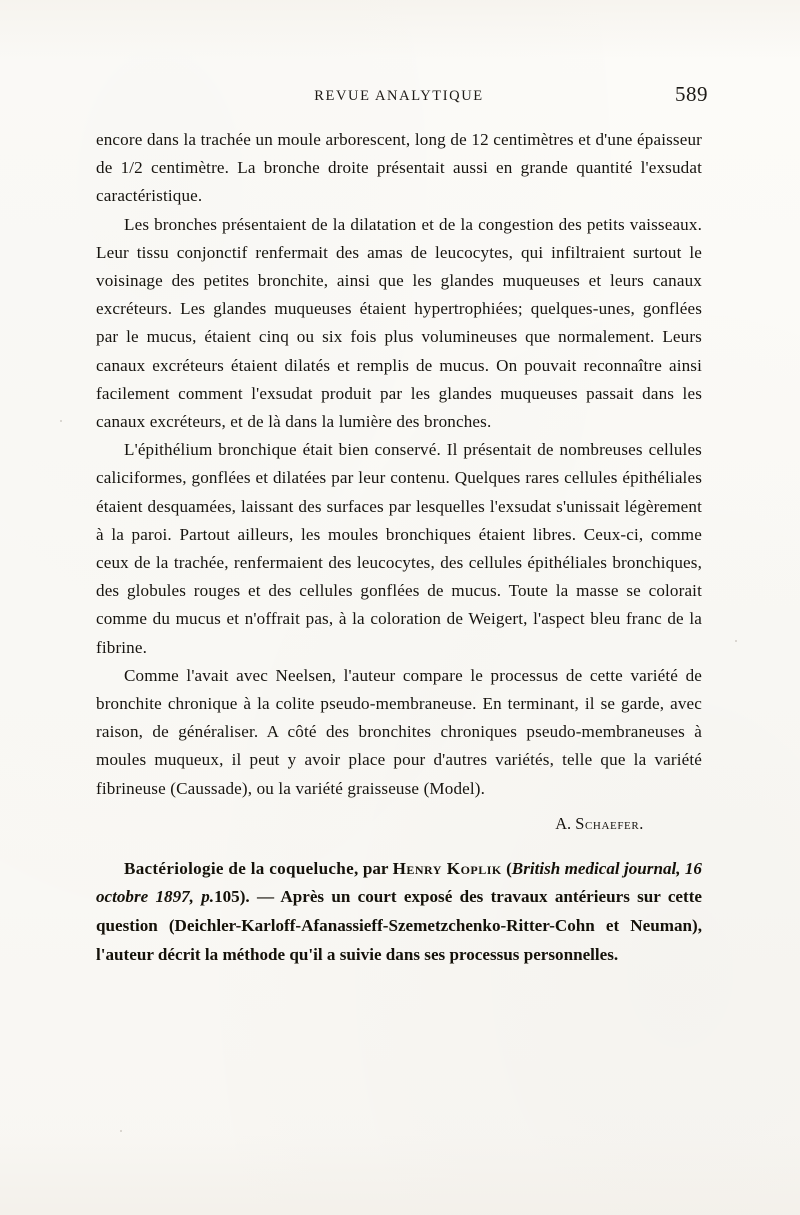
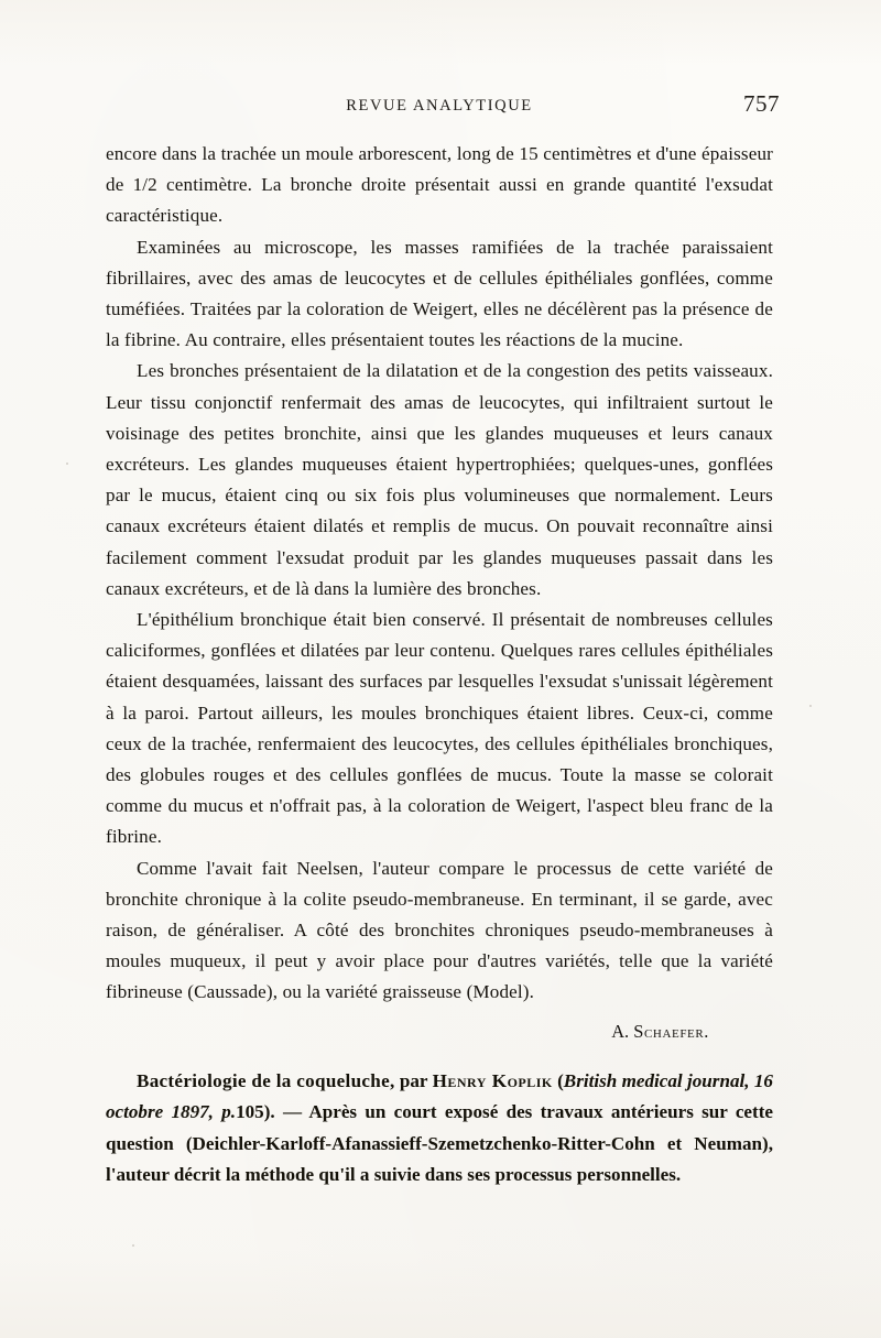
  REVUE ANALYTIQUE
- 589
+ 757
- encore dans la trachée un moule arborescent, long de 12 centimètres et d'une épaisseur de 1/2 centimètre. La bronche droite présentait aussi en grande quantité l'exsudat caractéristique.
+ encore dans la trachée un moule arborescent, long de 15 centimètres et d'une épaisseur de 1/2 centimètre. La bronche droite présentait aussi en grande quantité l'exsudat caractéristique.
+ Examinées au microscope, les masses ramifiées de la trachée paraissaient fibrillaires, avec des amas de leucocytes et de cellules épithéliales gonflées, comme tuméfiées. Traitées par la coloration de Weigert, elles ne décélèrent pas la présence de la fibrine. Au contraire, elles présentaient toutes les réactions de la mucine.
  Les bronches présentaient de la dilatation et de la congestion des petits vaisseaux. Leur tissu conjonctif renfermait des amas de leucocytes, qui infiltraient surtout le voisinage des petites bronchite, ainsi que les glandes muqueuses et leurs canaux excréteurs. Les glandes muqueuses étaient hypertrophiées; quelques-unes, gonflées par le mucus, étaient cinq ou six fois plus volumineuses que normalement. Leurs canaux excréteurs étaient dilatés et remplis de mucus. On pouvait reconnaître ainsi facilement comment l'exsudat produit par les glandes muqueuses passait dans les canaux excréteurs, et de là dans la lumière des bronches.
  L'épithélium bronchique était bien conservé. Il présentait de nombreuses cellules caliciformes, gonflées et dilatées par leur contenu. Quelques rares cellules épithéliales étaient desquamées, laissant des surfaces par lesquelles l'exsudat s'unissait légèrement à la paroi. Partout ailleurs, les moules bronchiques étaient libres. Ceux-ci, comme ceux de la trachée, renfermaient des leucocytes, des cellules épithéliales bronchiques, des globules rouges et des cellules gonflées de mucus. Toute la masse se colorait comme du mucus et n'offrait pas, à la coloration de Weigert, l'aspect bleu franc de la fibrine.
- Comme l'avait avec Neelsen, l'auteur compare le processus de cette variété de bronchite chronique à la colite pseudo-membraneuse. En terminant, il se garde, avec raison, de généraliser. A côté des bronchites chroniques pseudo-membraneuses à moules muqueux, il peut y avoir place pour d'autres variétés, telle que la variété fibrineuse (Caussade), ou la variété graisseuse (Model).
+ Comme l'avait fait Neelsen, l'auteur compare le processus de cette variété de bronchite chronique à la colite pseudo-membraneuse. En terminant, il se garde, avec raison, de généraliser. A côté des bronchites chroniques pseudo-membraneuses à moules muqueux, il peut y avoir place pour d'autres variétés, telle que la variété fibrineuse (Caussade), ou la variété graisseuse (Model).
  A. Schaefer.
  Bactériologie de la coqueluche, par Henry Koplik (British medical journal, 16 octobre 1897, p.105). — Après un court exposé des travaux antérieurs sur cette question (Deichler-Karloff-Afanassieff-Szemetzchenko-Ritter-Cohn et Neuman), l'auteur décrit la méthode qu'il a suivie dans ses processus personnelles.
